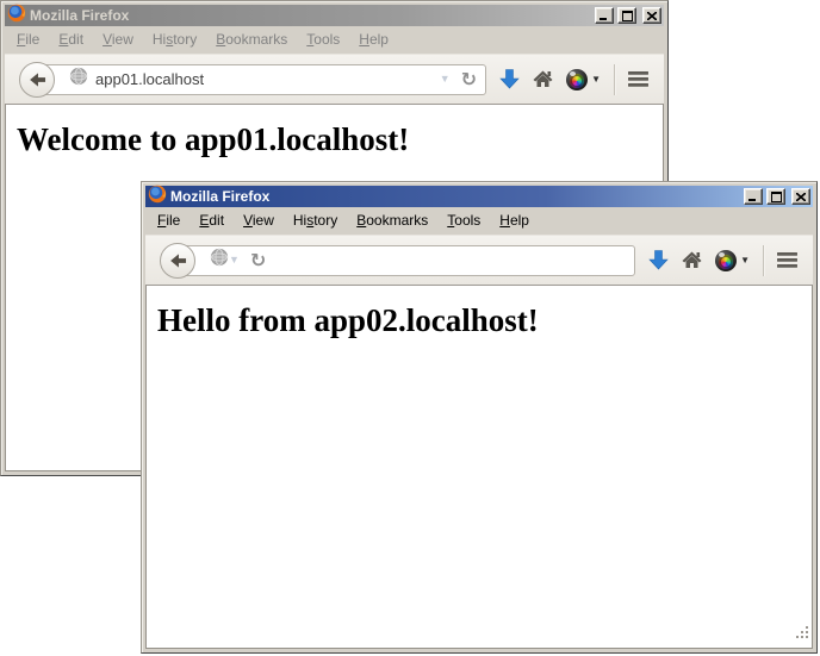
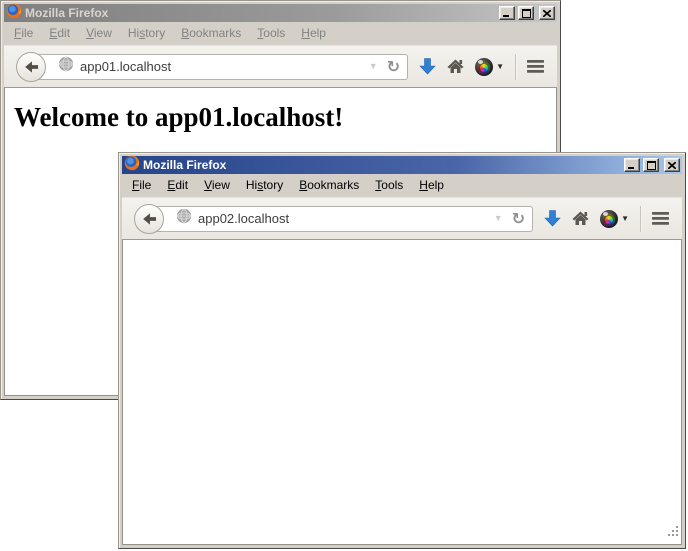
  Mozilla Firefox
  File
  Edit
  View
  History
  Bookmarks
  Tools
  Help
  app01.localhost
  ▼
  ↻
  ▼
  Welcome to app01.localhost!
  Mozilla Firefox
  File
  Edit
  View
  History
  Bookmarks
  Tools
  Help
+ app02.localhost
  ▼
  ↻
  ▼
- Hello from app02.localhost!
